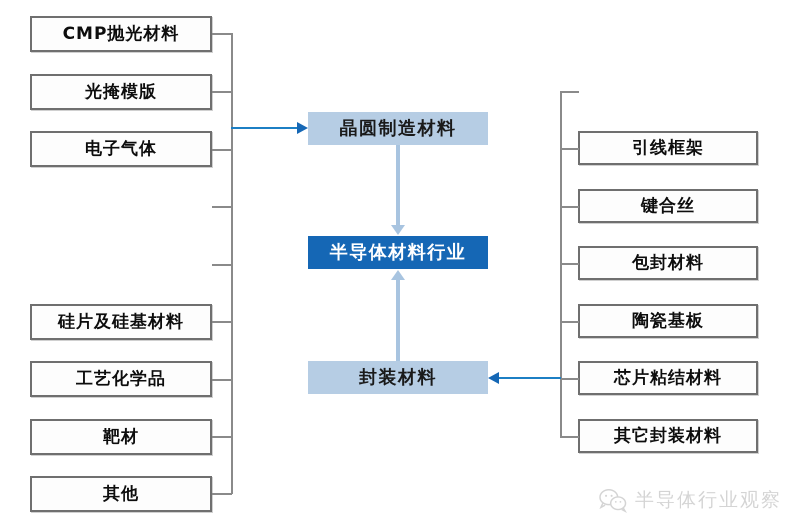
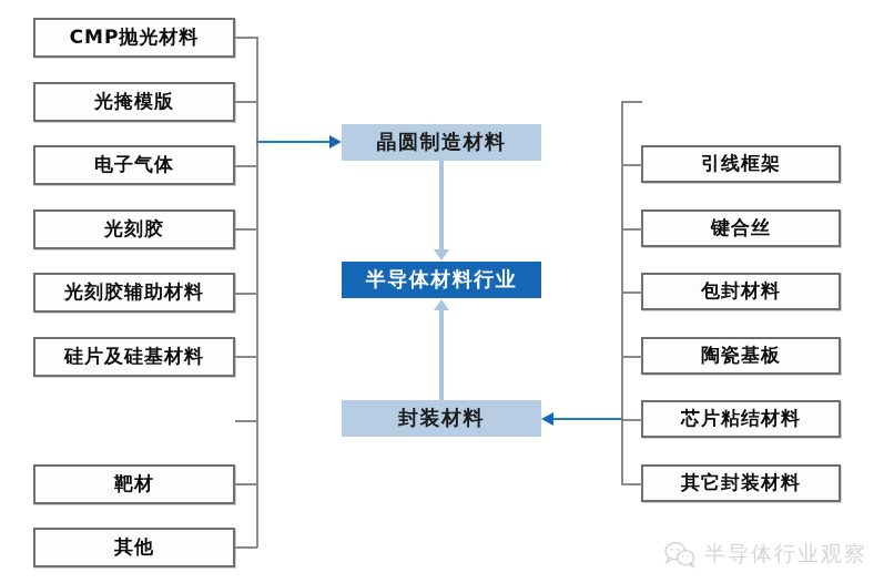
  CMP抛光材料
  光掩模版
  电子气体
+ 光刻胶
+ 光刻胶辅助材料
  硅片及硅基材料
- 工艺化学品
  靶材
  其他
  晶圆制造材料
  半导体材料行业
  封装材料
  引线框架
  键合丝
  包封材料
  陶瓷基板
  芯片粘结材料
  其它封装材料
  半导体行业观察
